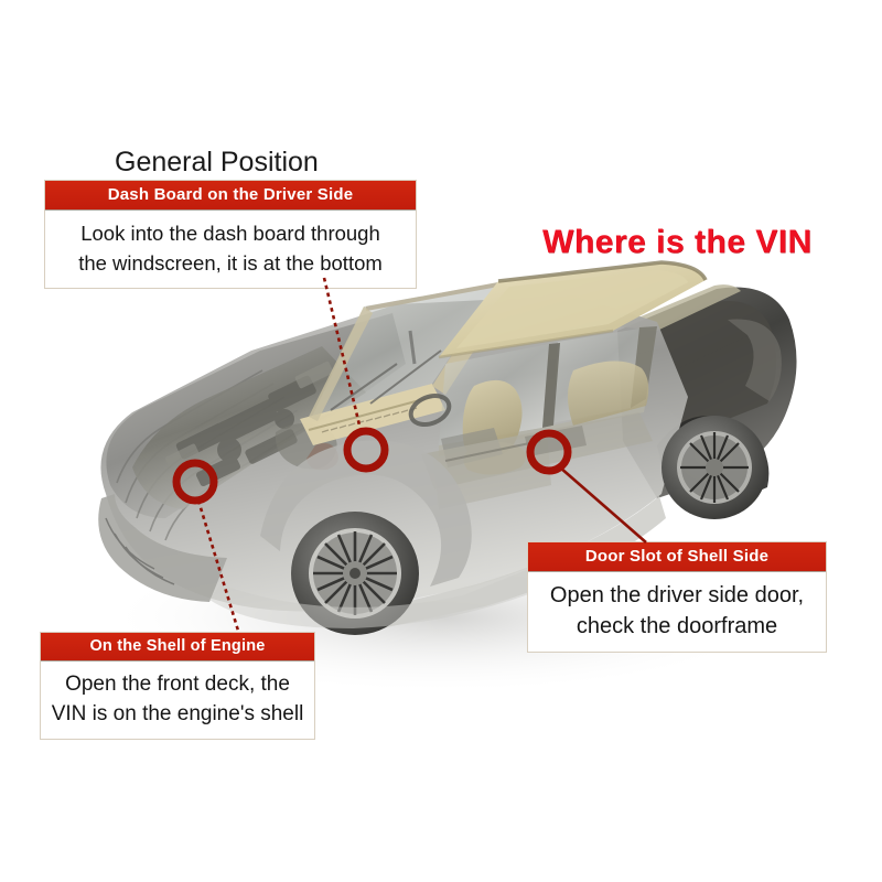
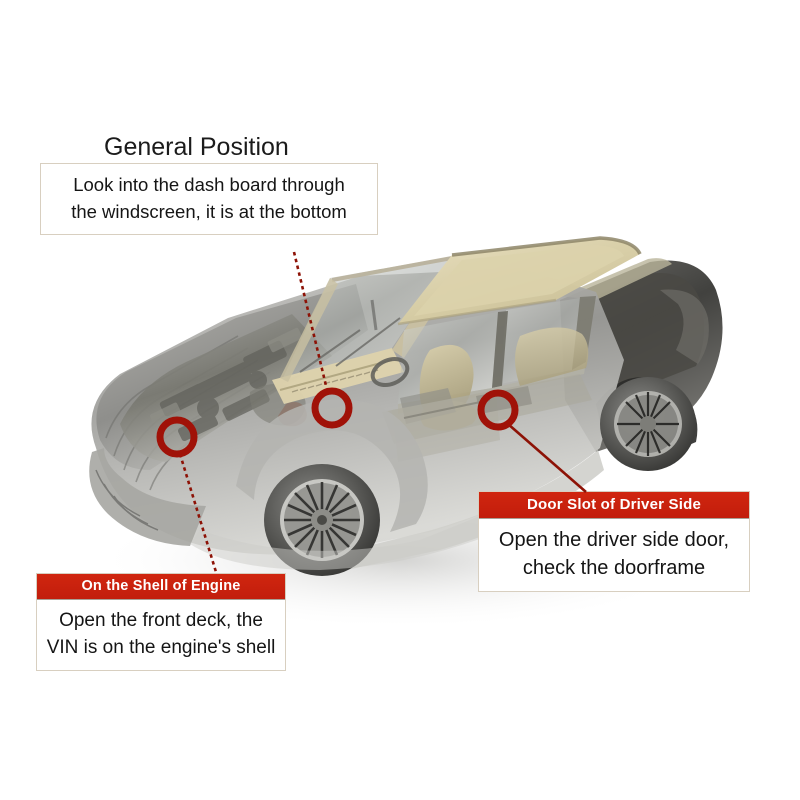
  General Position
- Where is the VIN
- Dash Board on the Driver Side
  Look into the dash board through
  the windscreen, it is at the bottom
- Door Slot of Shell Side
+ Door Slot of Driver Side
  Open the driver side door,
  check the doorframe
  On the Shell of Engine
  Open the front deck, the
  VIN is on the engine's shell
